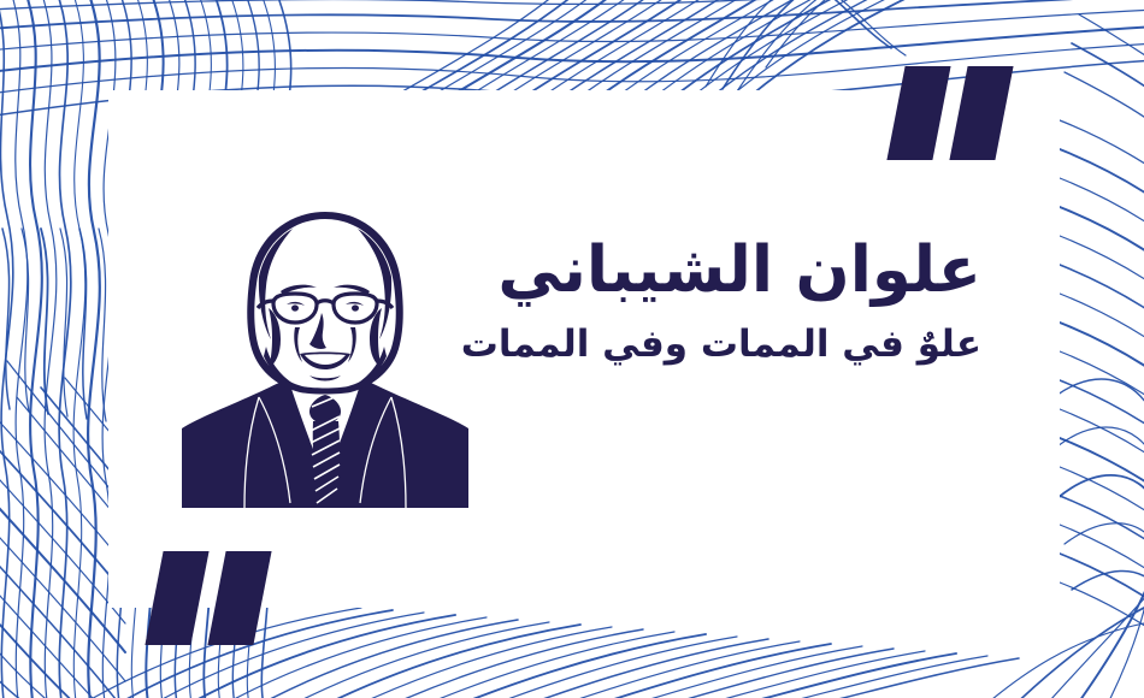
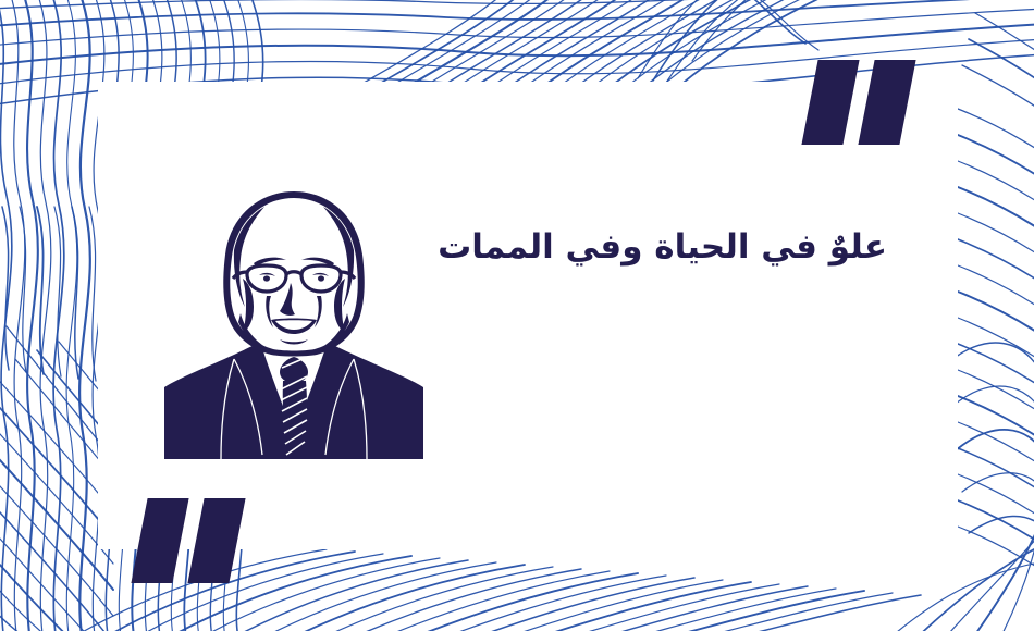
- علوان الشيباني
- علوٌ في الممات وفي الممات
+ علوٌ في الحياة وفي الممات
